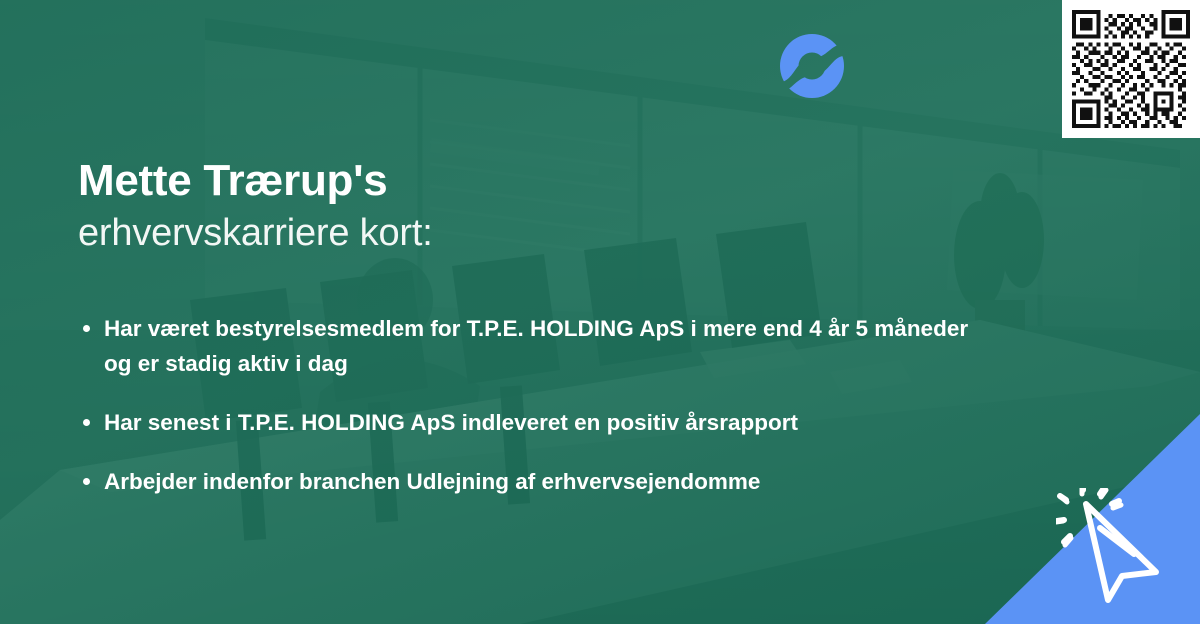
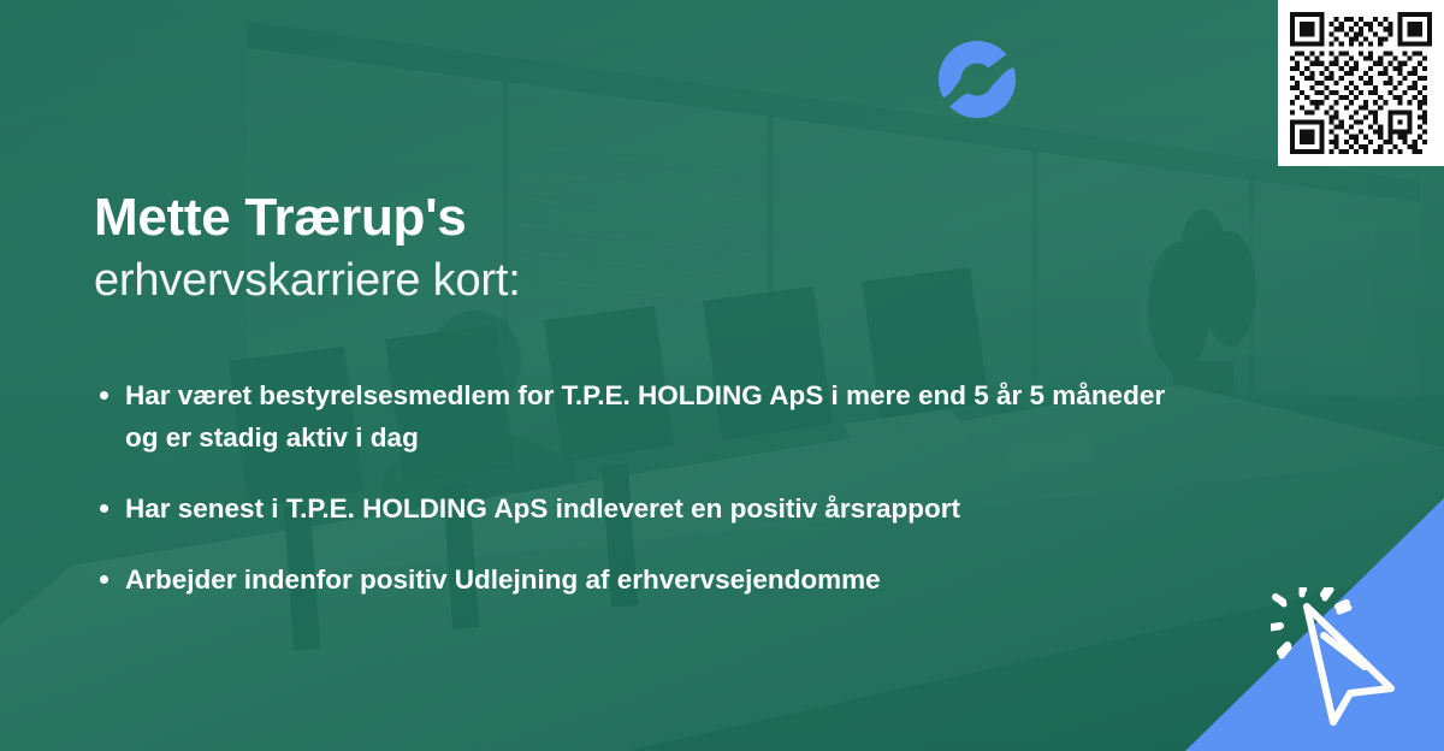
  Mette Trærup's
  erhvervskarriere kort:
- Har været bestyrelsesmedlem for T.P.E. HOLDING ApS i mere end 4 år 5 måneder og er stadig aktiv i dag
+ Har været bestyrelsesmedlem for T.P.E. HOLDING ApS i mere end 5 år 5 måneder og er stadig aktiv i dag
  Har senest i T.P.E. HOLDING ApS indleveret en positiv årsrapport
- Arbejder indenfor branchen Udlejning af erhvervsejendomme
+ Arbejder indenfor positiv Udlejning af erhvervsejendomme
